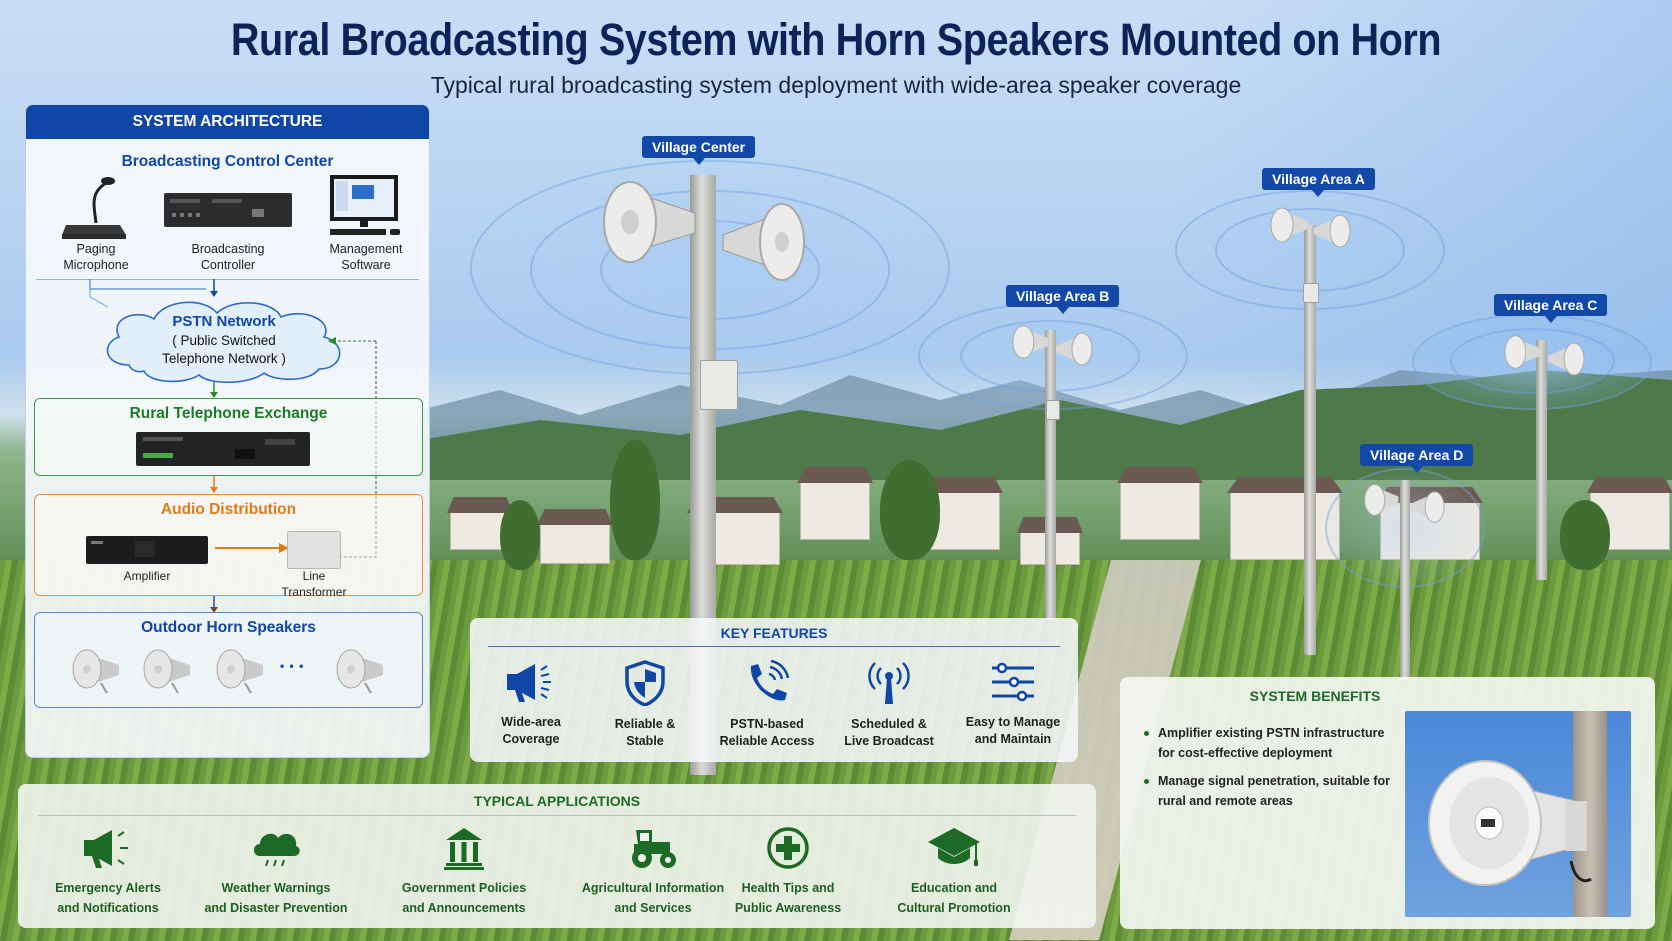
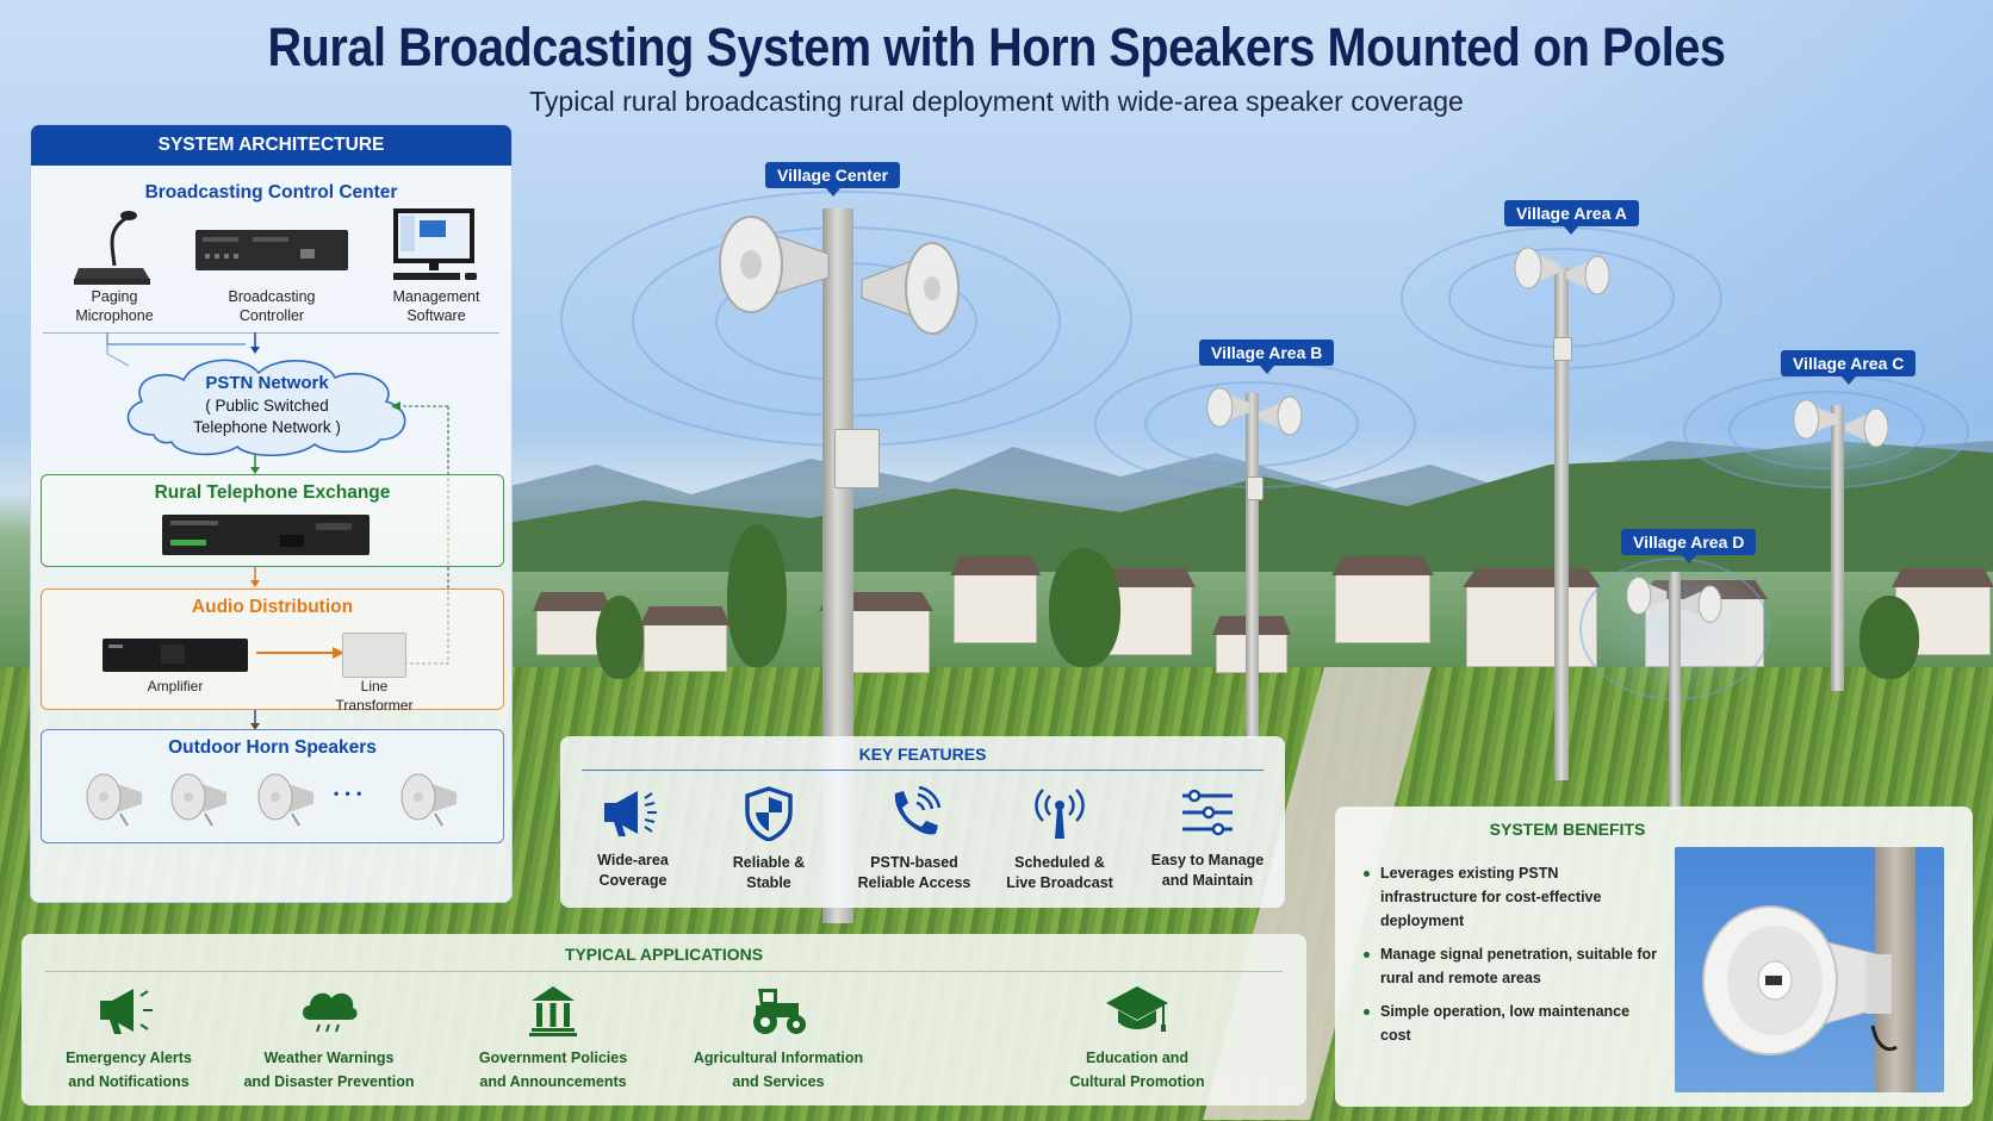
  Village Center
  Village Area A
  Village Area B
  Village Area C
  Village Area D
- Rural Broadcasting System with Horn Speakers Mounted on Horn
+ Rural Broadcasting System with Horn Speakers Mounted on Poles
- Typical rural broadcasting system deployment with wide-area speaker coverage
+ Typical rural broadcasting rural deployment with wide-area speaker coverage
  SYSTEM ARCHITECTURE
  Broadcasting Control Center
  Paging
  Microphone
  Broadcasting
  Controller
  Management
  Software
  PSTN Network
  ( Public Switched
  Telephone Network )
  Rural Telephone Exchange
  Audio Distribution
  Amplifier
  Line
  Transformer
  Outdoor Horn Speakers
  • • •
  KEY FEATURES
  Wide-area
  Coverage
  Reliable &
  Stable
  PSTN-based
  Reliable Access
  Scheduled &
  Live Broadcast
  Easy to Manage
  and Maintain
  TYPICAL APPLICATIONS
  Emergency Alerts
  and Notifications
  Weather Warnings
  and Disaster Prevention
  Government Policies
  and Announcements
  Agricultural Information
  and Services
- Health Tips and
- Public Awareness
  Education and
  Cultural Promotion
  SYSTEM BENEFITS
- Amplifier existing PSTN infrastructure for cost-effective deployment
+ Leverages existing PSTN infrastructure for cost-effective deployment
  Manage signal penetration, suitable for rural and remote areas
+ Simple operation, low maintenance cost
